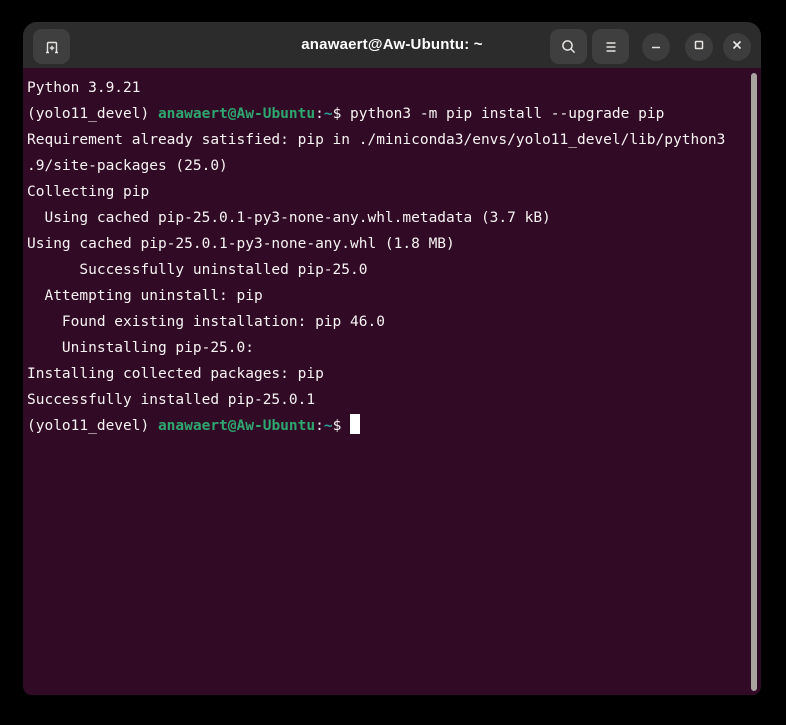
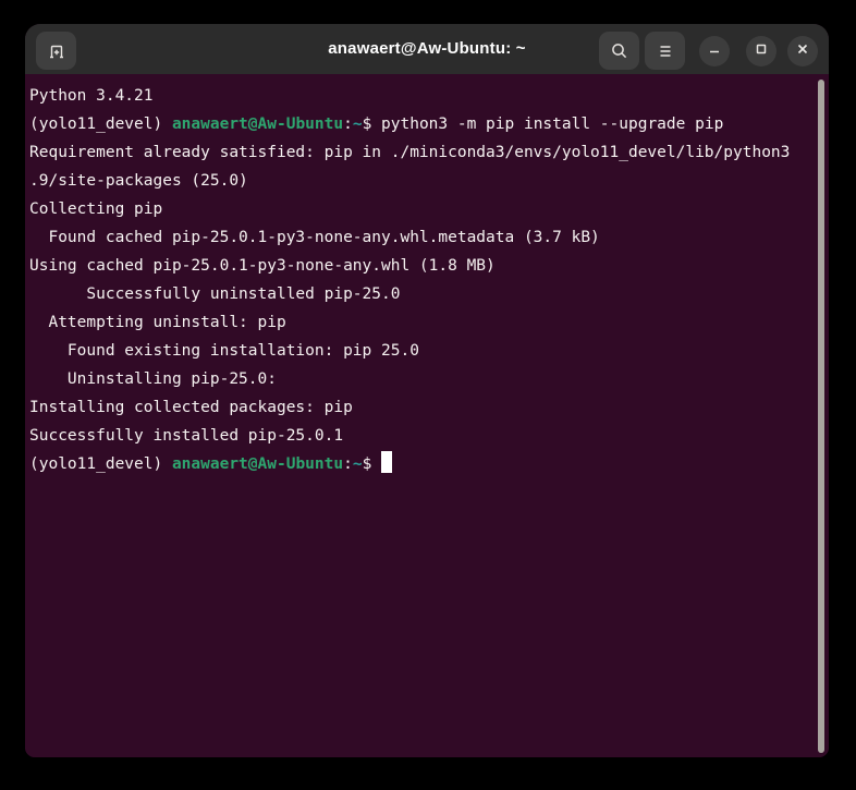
  anawaert@Aw-Ubuntu: ~
- Python 3.9.21
+ Python 3.4.21
  (yolo11_devel) anawaert@Aw-Ubuntu:~$ python3 -m pip install --upgrade pip
  Requirement already satisfied: pip in ./miniconda3/envs/yolo11_devel/lib/python3
  .9/site-packages (25.0)
  Collecting pip
- Using cached pip-25.0.1-py3-none-any.whl.metadata (3.7 kB)
+ Found cached pip-25.0.1-py3-none-any.whl.metadata (3.7 kB)
  Using cached pip-25.0.1-py3-none-any.whl (1.8 MB)
  Successfully uninstalled pip-25.0
  Attempting uninstall: pip
- Found existing installation: pip 46.0
+ Found existing installation: pip 25.0
  Uninstalling pip-25.0:
  Installing collected packages: pip
  Successfully installed pip-25.0.1
  (yolo11_devel) anawaert@Aw-Ubuntu:~$
